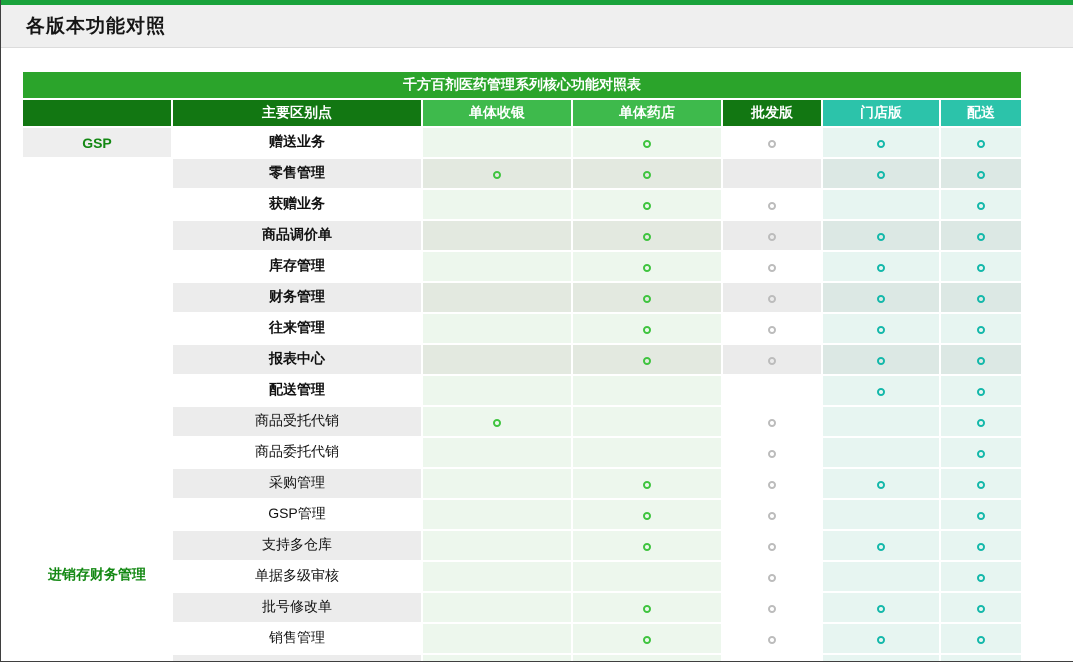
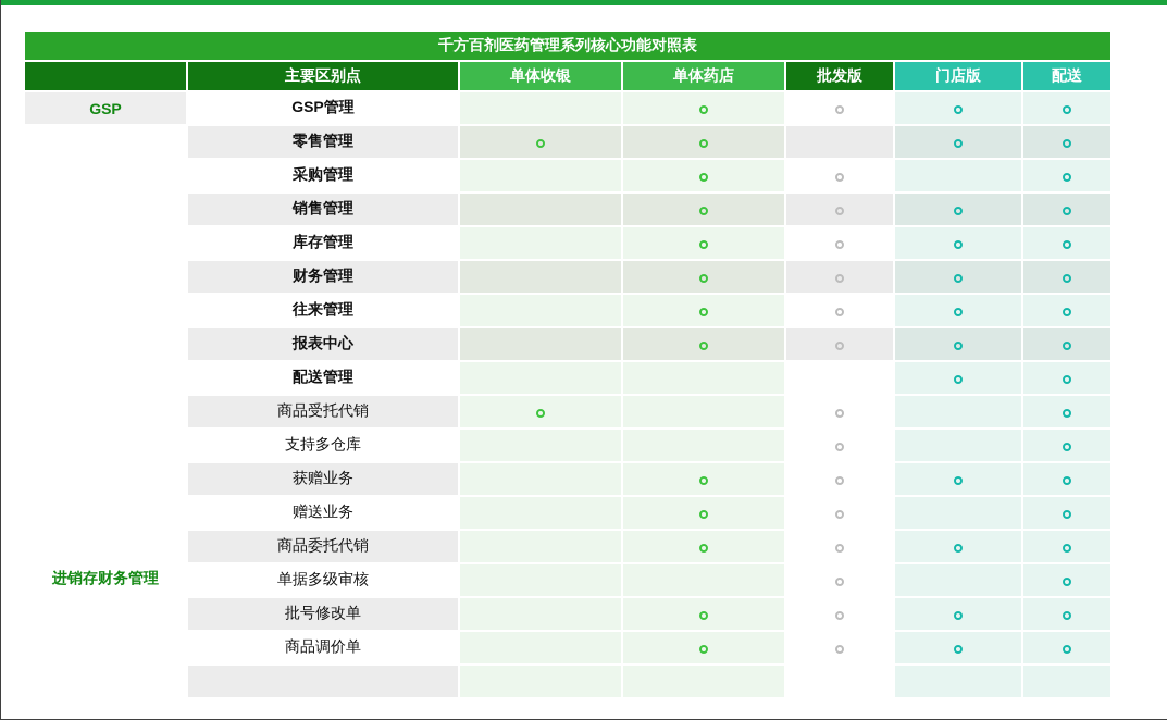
- 各版本功能对照
  千方百剂医药管理系列核心功能对照表
  	主要区别点	单体收银	单体药店	批发版	门店版	配送
- GSP	赠送业务
+ GSP	GSP管理
  进销存财务管理	零售管理
- 获赠业务
+ 采购管理
- 商品调价单
+ 销售管理
  库存管理
  财务管理
  往来管理
  报表中心
  配送管理
  商品受托代销
- 商品委托代销
+ 支持多仓库
- 采购管理
+ 获赠业务
- GSP管理
+ 赠送业务
- 支持多仓库
+ 商品委托代销
  单据多级审核
  批号修改单
- 销售管理
+ 商品调价单
